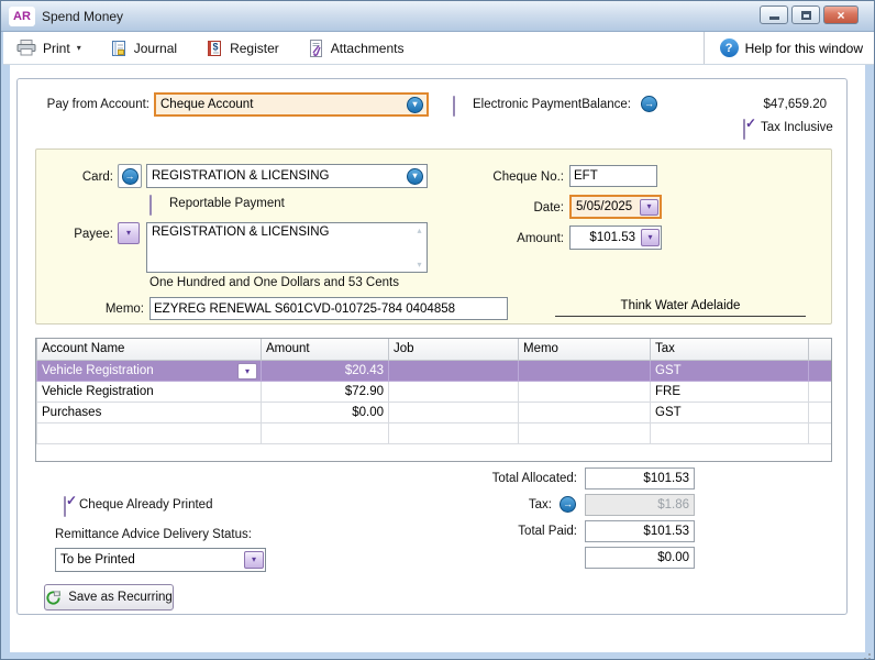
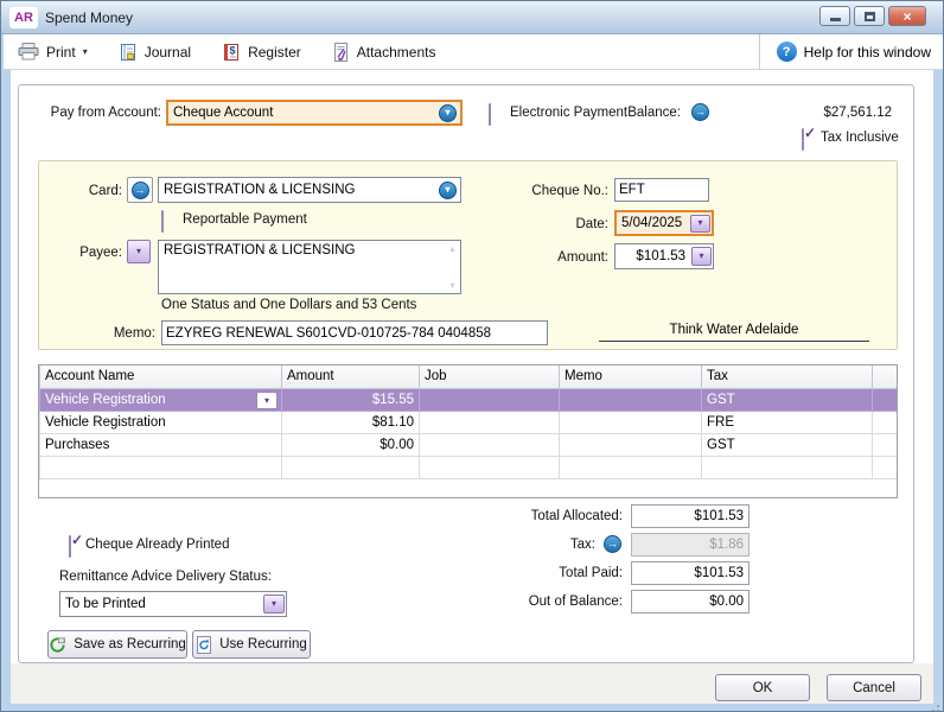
  AR
  Spend Money
  ×
  Print
  ▾
  Journal
  $
  Register
  Attachments
  ?
  Help for this window
  Pay from Account:
  Cheque Account
  ▾
  Electronic Payment
  Balance:
  →
- $47,659.20
+ $27,561.12
  ✓
  Tax Inclusive
  Card:
  →
  REGISTRATION & LICENSING
  ▾
  Cheque No.:
  EFT
  Reportable Payment
  Date:
- 5/05/2025
+ 5/04/2025
  ▾
  Payee:
  ▾
  REGISTRATION & LICENSING
  ▴
  ▾
  Amount:
  $101.53
  ▾
- One Hundred and One Dollars and 53 Cents
+ One Status and One Dollars and 53 Cents
  Memo:
  EZYREG RENEWAL S601CVD-010725-784 0404858
  Think Water Adelaide
  Account Name	Amount	Job	Memo	Tax
- Vehicle Registration ▾	$20.43			GST
+ Vehicle Registration ▾	$15.55			GST
- Vehicle Registration	$72.90			FRE
+ Vehicle Registration	$81.10			FRE
  Purchases	$0.00			GST
  ✓
  Cheque Already Printed
  Remittance Advice Delivery Status:
  To be Printed
  ▾
  Total Allocated:
  $101.53
  Tax:
  →
  $1.86
  Total Paid:
  $101.53
+ Out of Balance:
  $0.00
  Save as Recurring
+ Use Recurring
+ OK
+ Cancel
